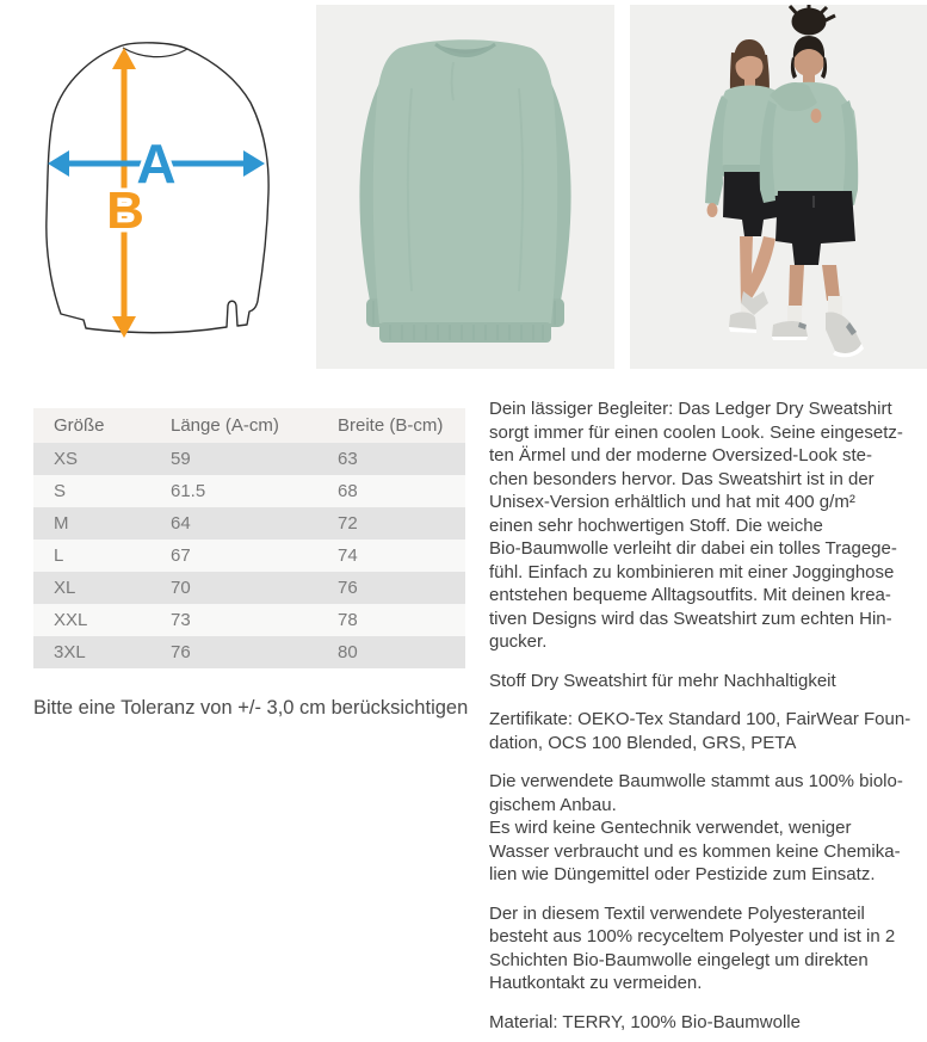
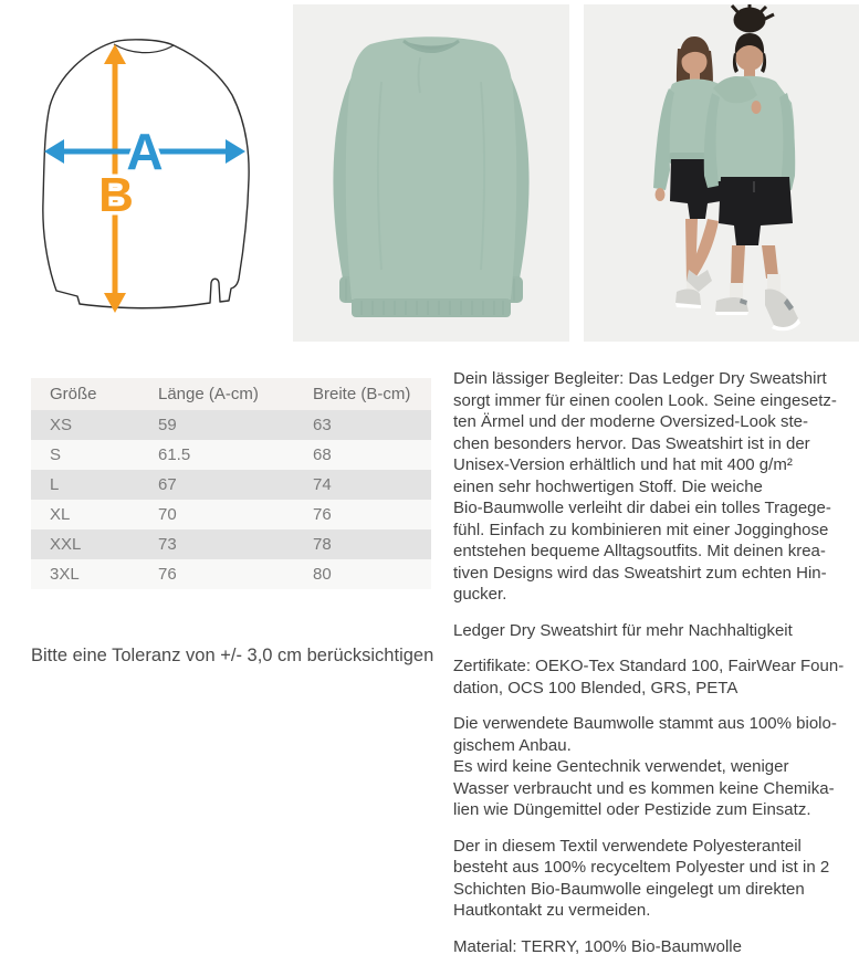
  A
  B
  Größe	Länge (A-cm)	Breite (B-cm)
  XS	59	63
  S	61.5	68
- M	64	72
  L	67	74
  XL	70	76
  XXL	73	78
  3XL	76	80
  Bitte eine Toleranz von +/- 3,0 cm berücksichtigen
  Dein lässiger Begleiter: Das Ledger Dry Sweatshirt
  sorgt immer für einen coolen Look. Seine eingesetz-
  ten Ärmel und der moderne Oversized-Look ste-
  chen besonders hervor. Das Sweatshirt ist in der
  Unisex-Version erhältlich und hat mit 400 g/m²
  einen sehr hochwertigen Stoff. Die weiche
  Bio-Baumwolle verleiht dir dabei ein tolles Tragege-
  fühl. Einfach zu kombinieren mit einer Jogginghose
  entstehen bequeme Alltagsoutfits. Mit deinen krea-
  tiven Designs wird das Sweatshirt zum echten Hin-
  gucker.
- Stoff Dry Sweatshirt für mehr Nachhaltigkeit
+ Ledger Dry Sweatshirt für mehr Nachhaltigkeit
  Zertifikate: OEKO-Tex Standard 100, FairWear Foun-
  dation, OCS 100 Blended, GRS, PETA
  Die verwendete Baumwolle stammt aus 100% biolo-
  gischem Anbau.
  Es wird keine Gentechnik verwendet, weniger
  Wasser verbraucht und es kommen keine Chemika-
  lien wie Düngemittel oder Pestizide zum Einsatz.
  Der in diesem Textil verwendete Polyesteranteil
  besteht aus 100% recyceltem Polyester und ist in 2
  Schichten Bio-Baumwolle eingelegt um direkten
  Hautkontakt zu vermeiden.
  Material: TERRY, 100% Bio-Baumwolle
